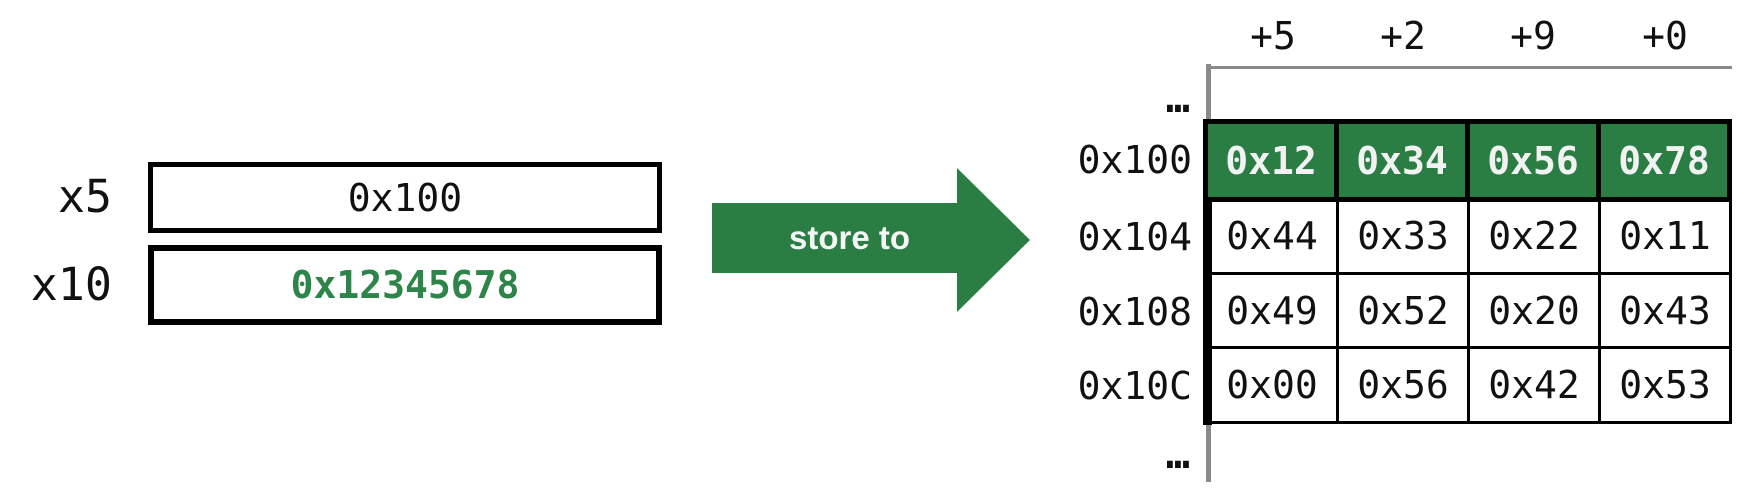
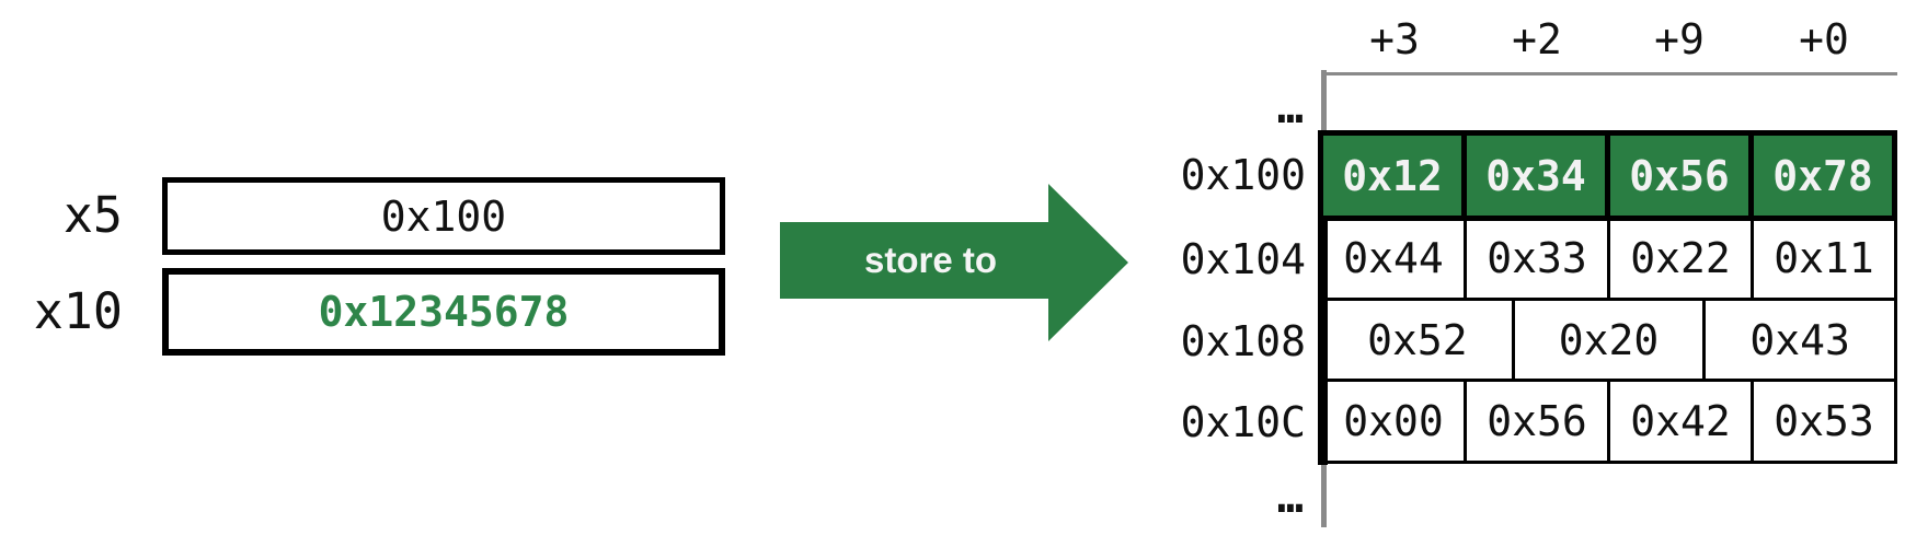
  x5
  0x100
  x10
  0x12345678
  store to
- +5
+ +3
  +2
  +9
  +0
  …
  …
  0x100
  0x104
  0x108
  0x10C
  0x12
  0x34
  0x56
  0x78
  0x44
  0x33
  0x22
  0x11
- 0x49
  0x52
  0x20
  0x43
  0x00
  0x56
  0x42
  0x53
